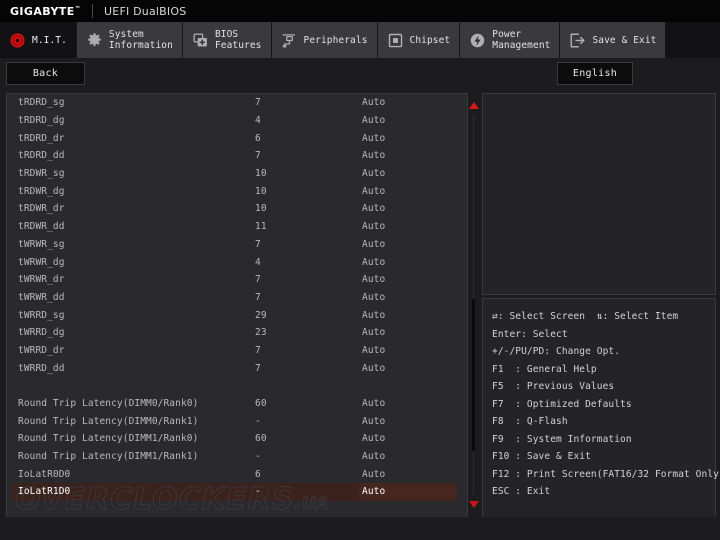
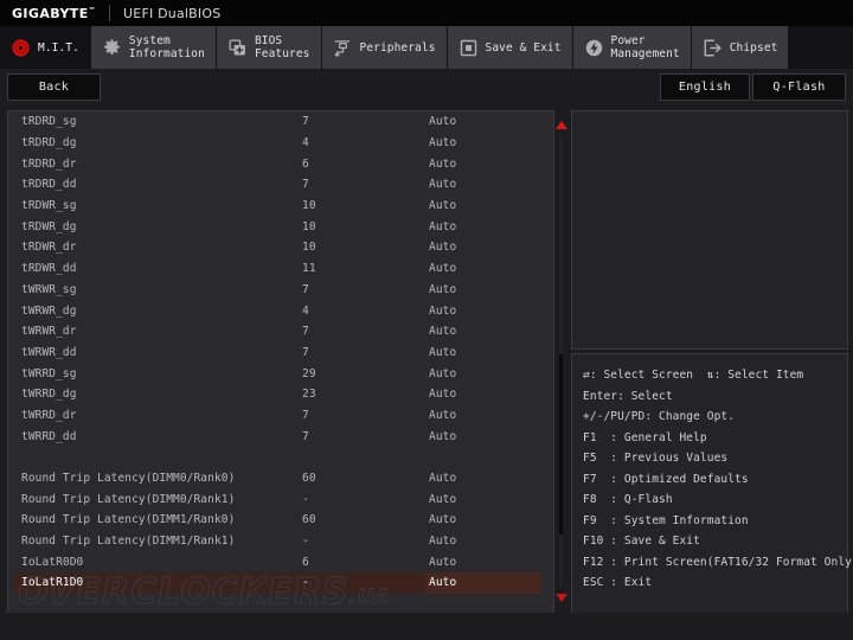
  GIGABYTE
  UEFI DualBIOS
  M.I.T.
  System
  Information
  BIOS
  Features
  Peripherals
- Chipset
+ Save & Exit
  Power
  Management
- Save & Exit
+ Chipset
  Back
  English
+ Q-Flash
  tRDRD_sg
  7
  Auto
  tRDRD_dg
  4
  Auto
  tRDRD_dr
  6
  Auto
  tRDRD_dd
  7
  Auto
  tRDWR_sg
  10
  Auto
  tRDWR_dg
  10
  Auto
  tRDWR_dr
  10
  Auto
  tRDWR_dd
  11
  Auto
  tWRWR_sg
  7
  Auto
  tWRWR_dg
  4
  Auto
  tWRWR_dr
  7
  Auto
  tWRWR_dd
  7
  Auto
  tWRRD_sg
  29
  Auto
  tWRRD_dg
  23
  Auto
  tWRRD_dr
  7
  Auto
  tWRRD_dd
  7
  Auto
  Round Trip Latency(DIMM0/Rank0)
  60
  Auto
  Round Trip Latency(DIMM0/Rank1)
  -
  Auto
  Round Trip Latency(DIMM1/Rank0)
  60
  Auto
  Round Trip Latency(DIMM1/Rank1)
  -
  Auto
  IoLatR0D0
  6
  Auto
  IoLatR1D0
  -
  Auto
  OVERCLOCKERS.UA
  ⇄: Select Screen ⇅: Select Item
  Enter: Select
  +/-/PU/PD: Change Opt.
  F1 : General Help
  F5 : Previous Values
  F7 : Optimized Defaults
  F8 : Q-Flash
  F9 : System Information
  F10 : Save & Exit
  F12 : Print Screen(FAT16/32 Format Only
  ESC : Exit
